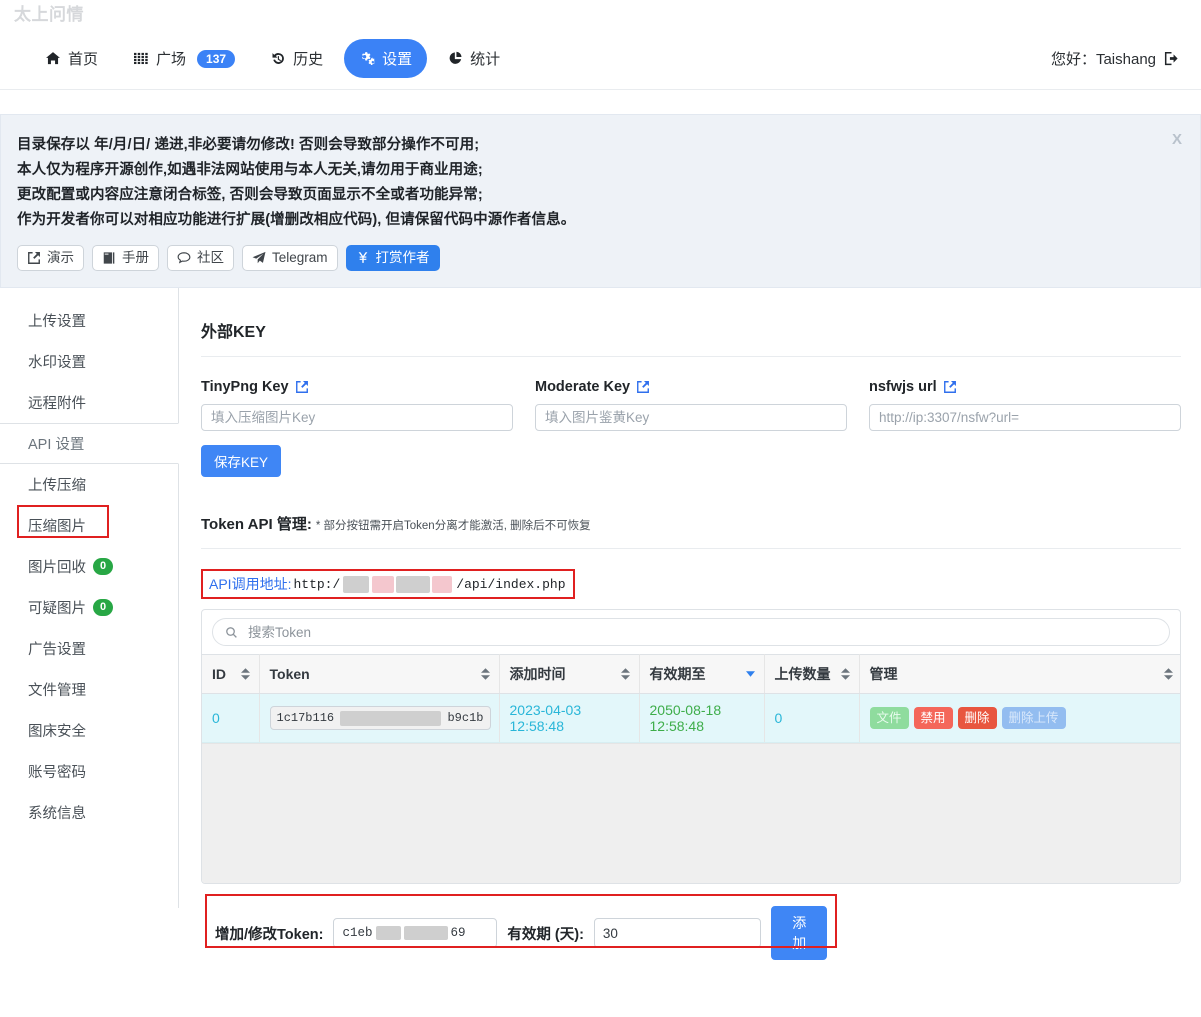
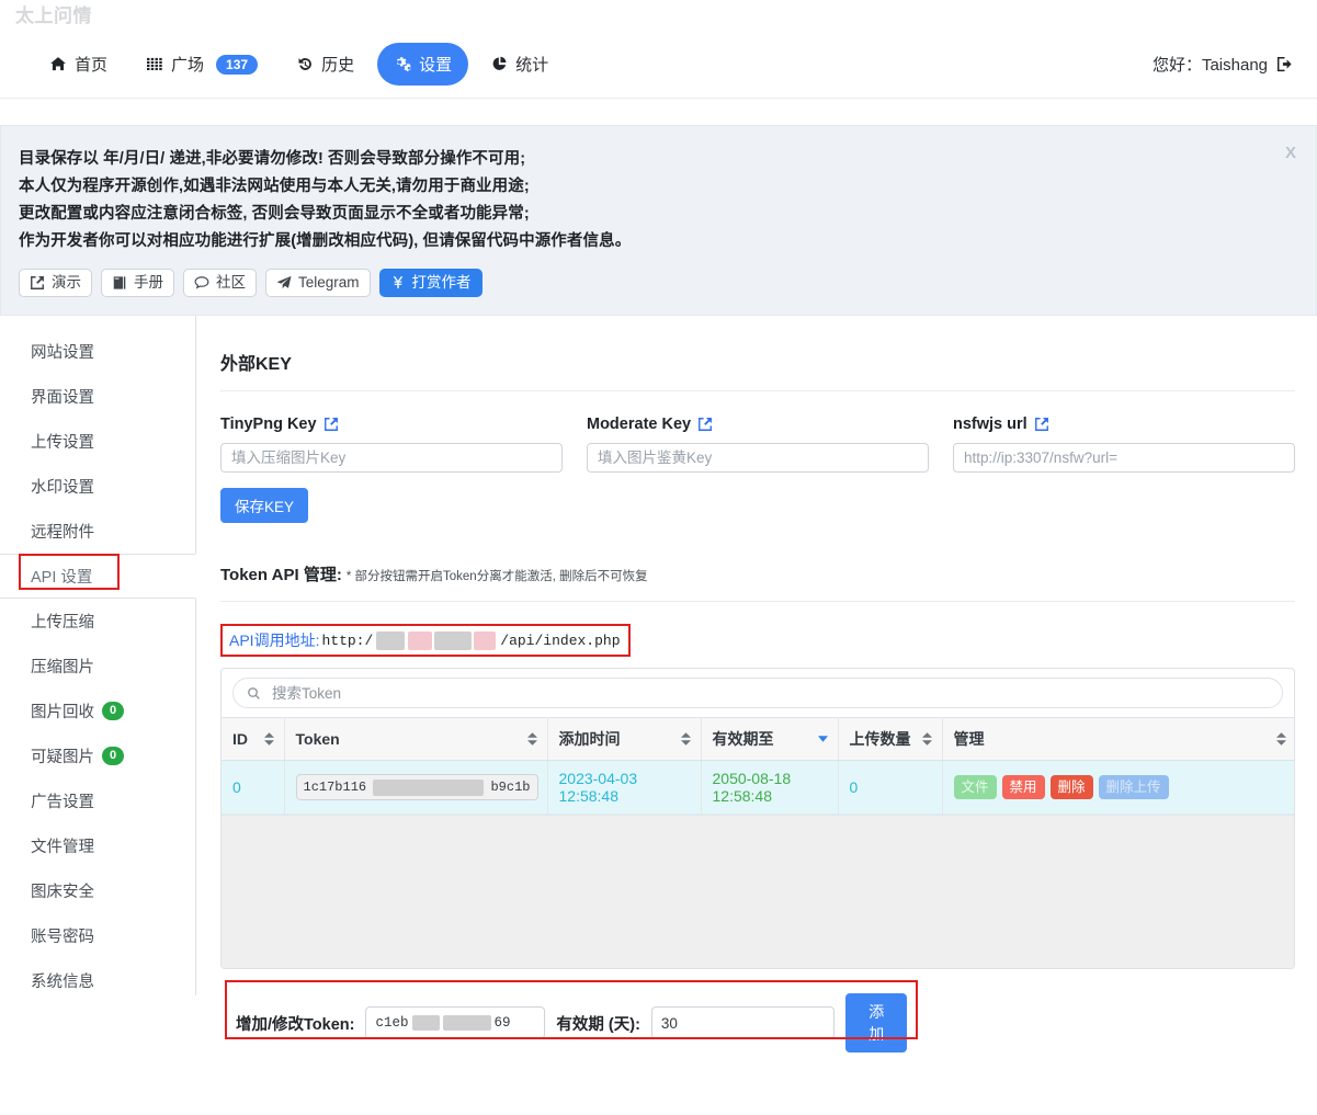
  太上问情
  首页
  广场
  137
  历史
  设置
  统计
  您好：Taishang
  目录保存以 年/月/日/ 递进,非必要请勿修改! 否则会导致部分操作不可用;
  本人仅为程序开源创作,如遇非法网站使用与本人无关,请勿用于商业用途;
  更改配置或内容应注意闭合标签, 否则会导致页面显示不全或者功能异常;
  作为开发者你可以对相应功能进行扩展(增删改相应代码), 但请保留代码中源作者信息。
  演示
  手册
  社区
  Telegram
  打赏作者
  X
+ 网站设置
+ 界面设置
  上传设置
  水印设置
  远程附件
  API 设置
  上传压缩
  压缩图片
  图片回收
  0
  可疑图片
  0
  广告设置
  文件管理
  图床安全
  账号密码
  系统信息
  外部KEY
  TinyPng Key
  填入压缩图片Key
  Moderate Key
  填入图片鉴黄Key
  nsfwjs url
  http://ip:3307/nsfw?url=
  保存KEY
  Token API 管理:
  * 部分按钮需开启Token分离才能激活, 删除后不可恢复
  API调用地址:
  http:/
  /api/index.php
  搜索Token
  ID	Token	添加时间	有效期至	上传数量	管理
  0	1c17b116 b9c1b	2023-04-03 12:58:48	2050-08-18 12:58:48	0	文件 禁用 删除 删除上传
  增加/修改Token:
  c1eb
  69
  有效期 (天):
  30
  添加
